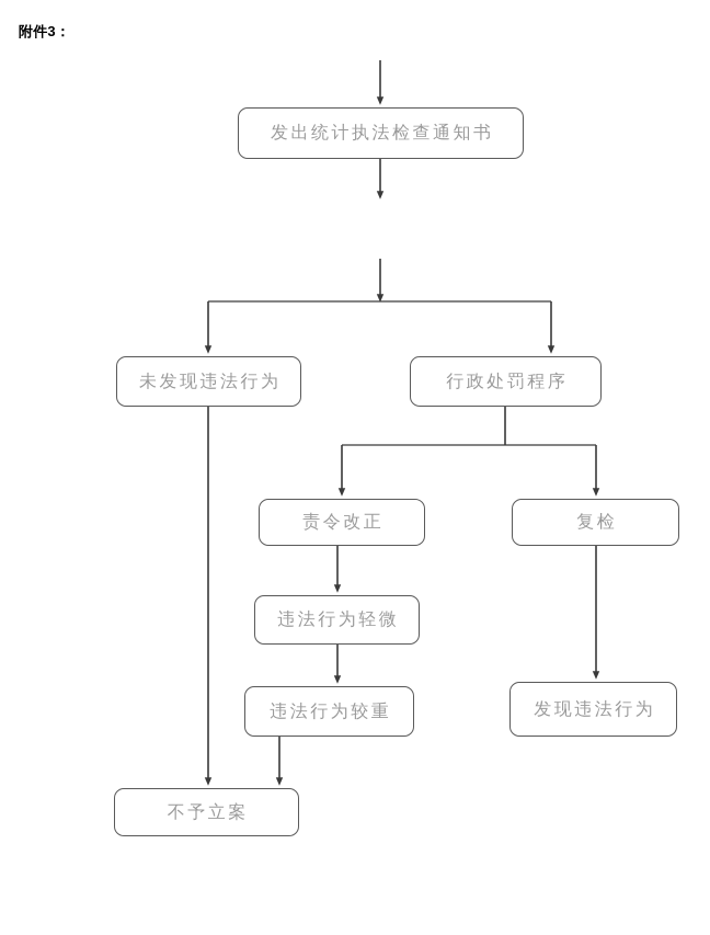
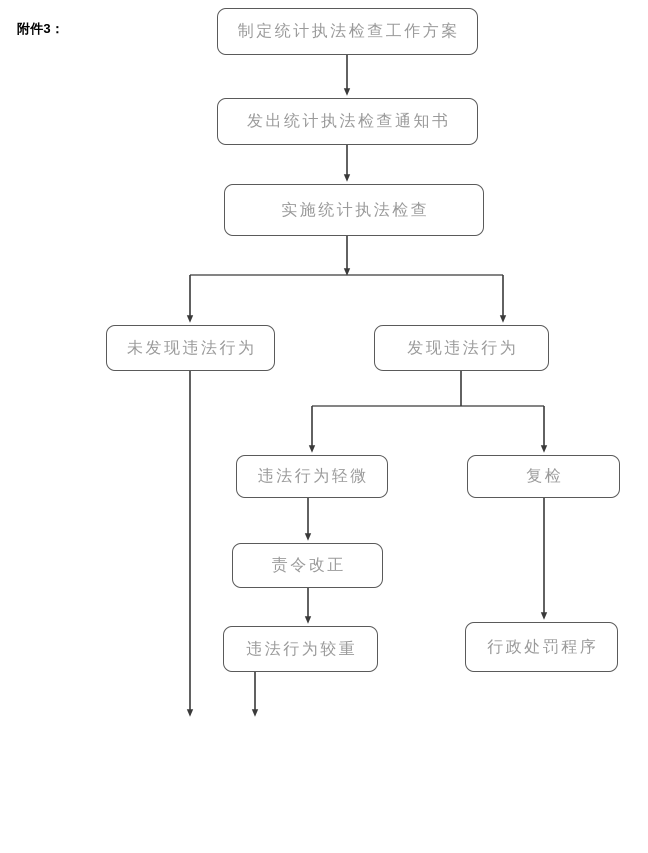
  附件3：
+ 制定统计执法检查工作方案
  发出统计执法检查通知书
+ 实施统计执法检查
  未发现违法行为
- 行政处罚程序
+ 发现违法行为
- 责令改正
+ 违法行为轻微
  复检
- 违法行为轻微
+ 责令改正
  违法行为较重
- 发现违法行为
+ 行政处罚程序
- 不予立案
